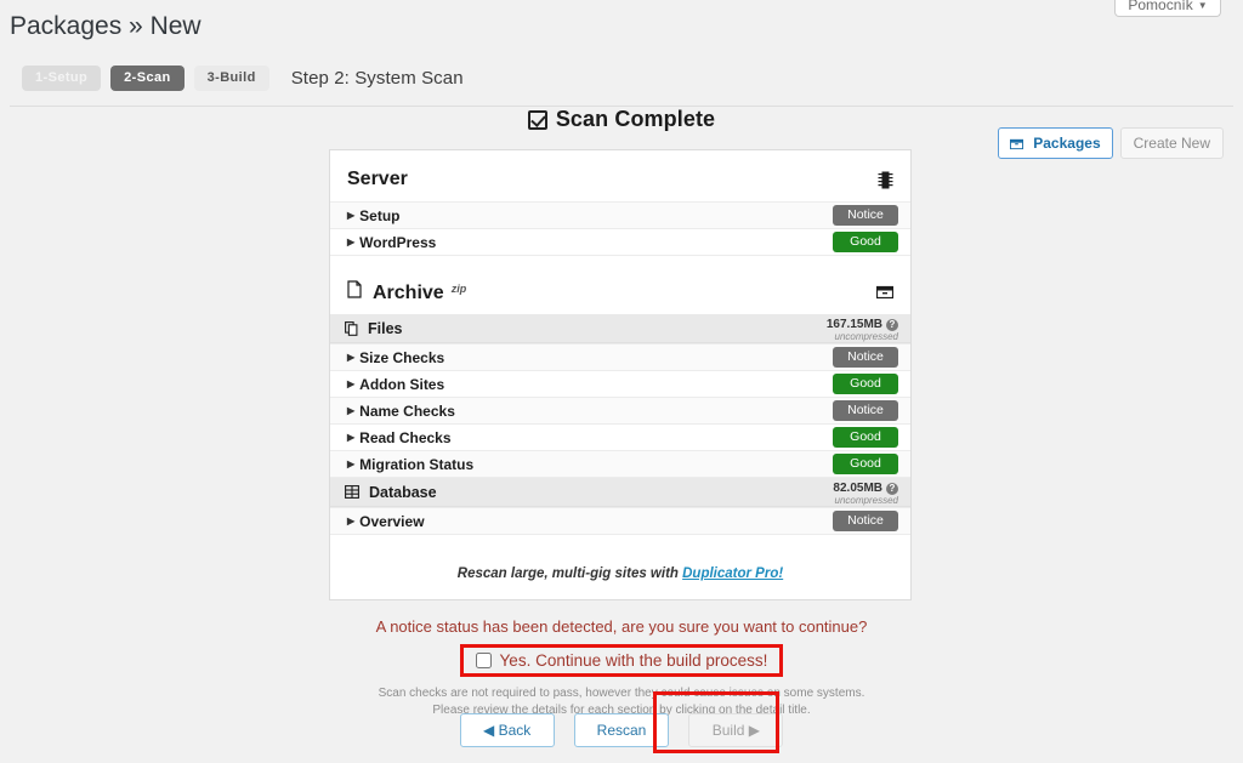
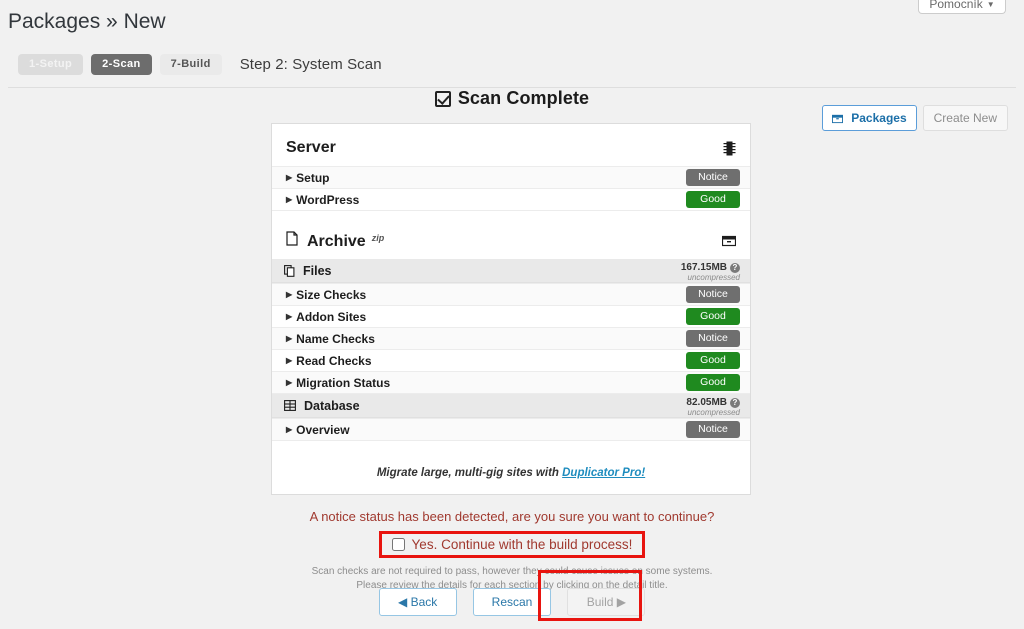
  Pomocník
  ▼
  Packages » New
  2-Scan
- 3-Build
+ 7-Build
  Step 2: System Scan
  Packages
  Create New
  Scan Complete
  Server
  ▶
  Setup
  Notice
  ▶
  WordPress
  Good
  Archive
  zip
  Files
  167.15MB
  ?
  uncompressed
  ▶
  Size Checks
  Notice
  ▶
  Addon Sites
  Good
  ▶
  Name Checks
  Notice
  ▶
  Read Checks
  Good
  ▶
  Migration Status
  Good
  Database
  82.05MB
  ?
  uncompressed
  ▶
  Overview
  Notice
- Rescan large, multi-gig sites with Duplicator Pro!
+ Migrate large, multi-gig sites with Duplicator Pro!
  A notice status has been detected, are you sure you want to continue?
  Yes. Continue with the build process!
  Scan checks are not required to pass, however they could cause issues on some systems.
  Please review the details for each section by clicking on the detail title.
  ◀ Back
  Rescan
  Build ▶
